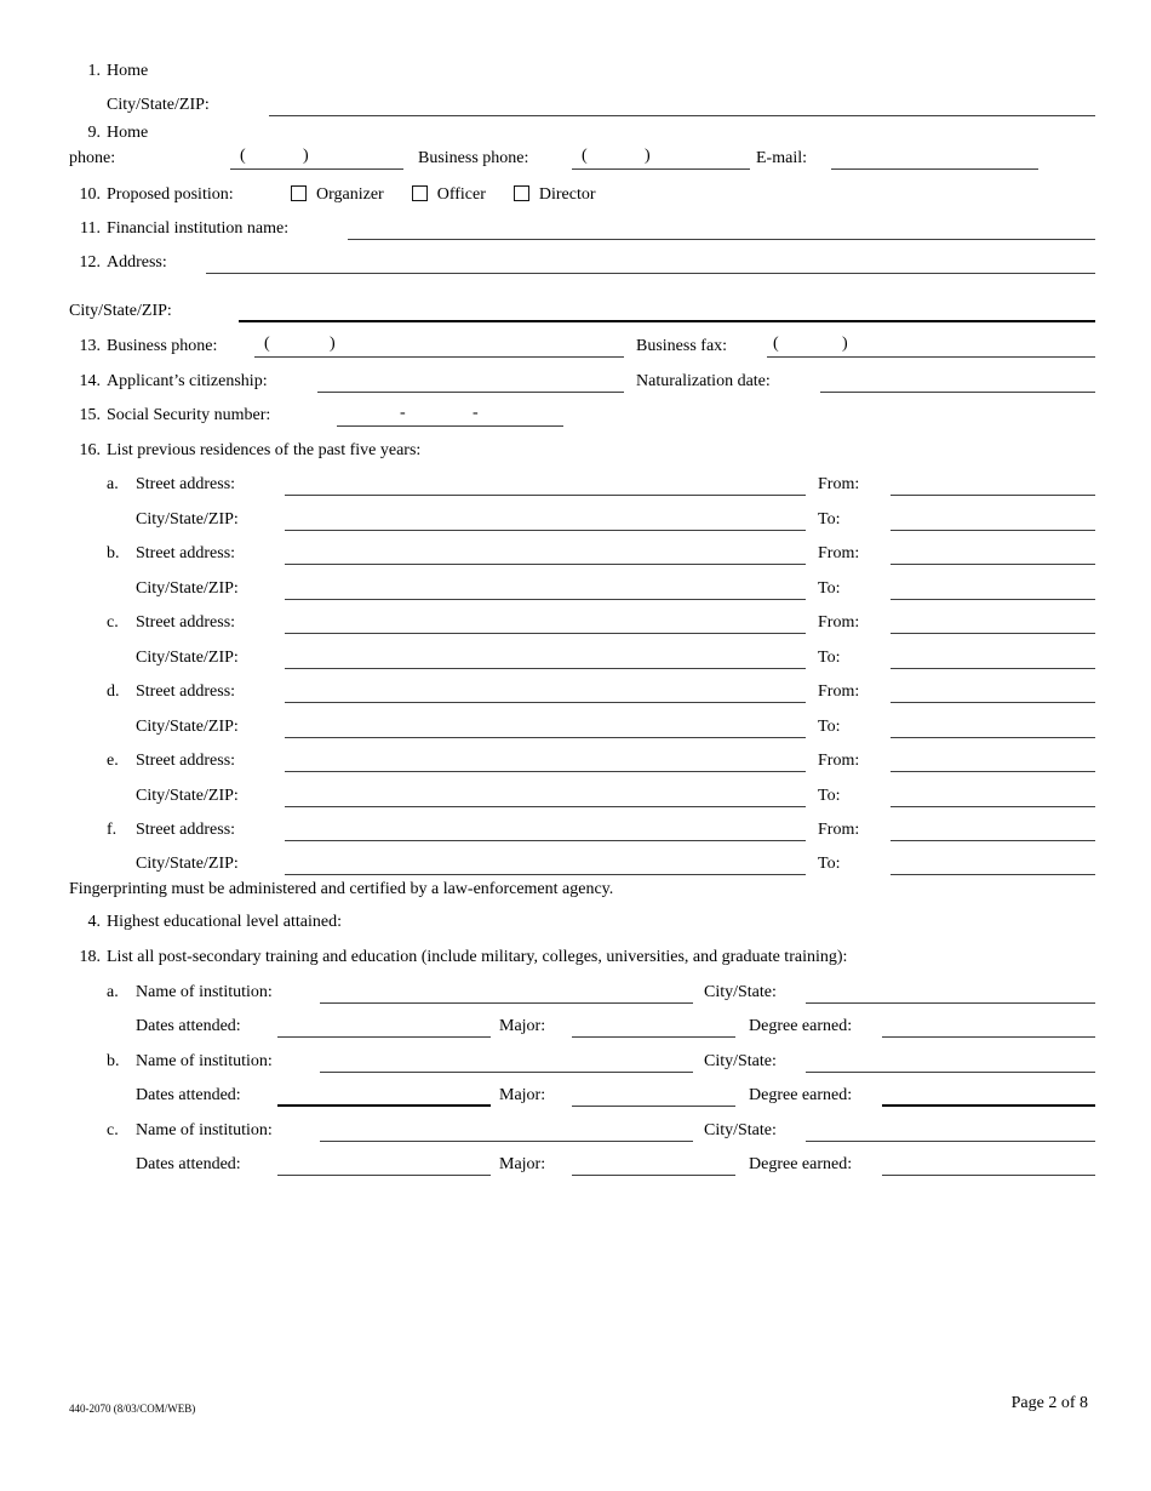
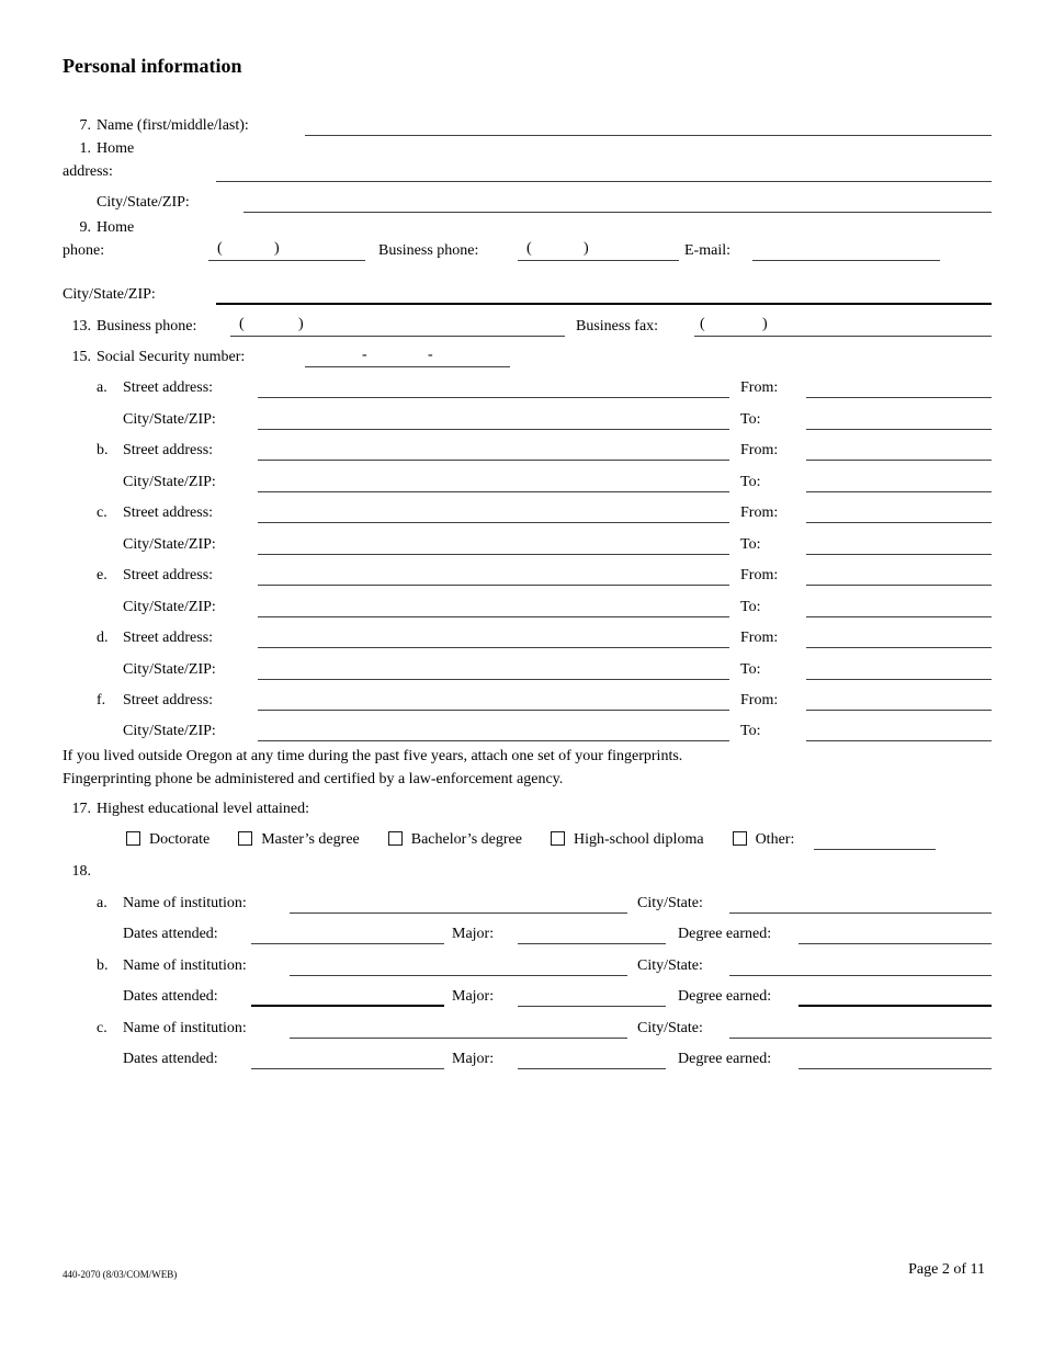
+ Personal information
+ 7.
+ Name (first/middle/last):
  1.
  Home
+ address:
  City/State/ZIP:
  9.
  Home
  phone:
  (
  )
  Business phone:
  (
  )
  E-mail:
- 10.
- Proposed position:
- Organizer
- Officer
- Director
- 11.
- Financial institution name:
- 12.
- Address:
  City/State/ZIP:
  13.
  Business phone:
  (
  )
  Business fax:
  (
  )
- 14.
- Applicant’s citizenship:
- Naturalization date:
  15.
  Social Security number:
  -
  -
- 16.
- List previous residences of the past five years:
  a.
  Street address:
  From:
  City/State/ZIP:
  To:
  b.
  Street address:
  From:
  City/State/ZIP:
  To:
  c.
  Street address:
  From:
  City/State/ZIP:
  To:
- d.
+ e.
  Street address:
  From:
  City/State/ZIP:
  To:
- e.
+ d.
  Street address:
  From:
  City/State/ZIP:
  To:
  f.
  Street address:
  From:
  City/State/ZIP:
  To:
+ If you lived outside Oregon at any time during the past five years, attach one set of your fingerprints.
- Fingerprinting must be administered and certified by a law-enforcement agency.
+ Fingerprinting phone be administered and certified by a law-enforcement agency.
- 4.
+ 17.
  Highest educational level attained:
+ Doctorate
+ Master’s degree
+ Bachelor’s degree
+ High-school diploma
+ Other:
  18.
- List all post-secondary training and education (include military, colleges, universities, and graduate training):
  a.
  Name of institution:
  City/State:
  Dates attended:
  Major:
  Degree earned:
  b.
  Name of institution:
  City/State:
  Dates attended:
  Major:
  Degree earned:
  c.
  Name of institution:
  City/State:
  Dates attended:
  Major:
  Degree earned:
  440-2070 (8/03/COM/WEB)
- Page 2 of 8
+ Page 2 of 11
